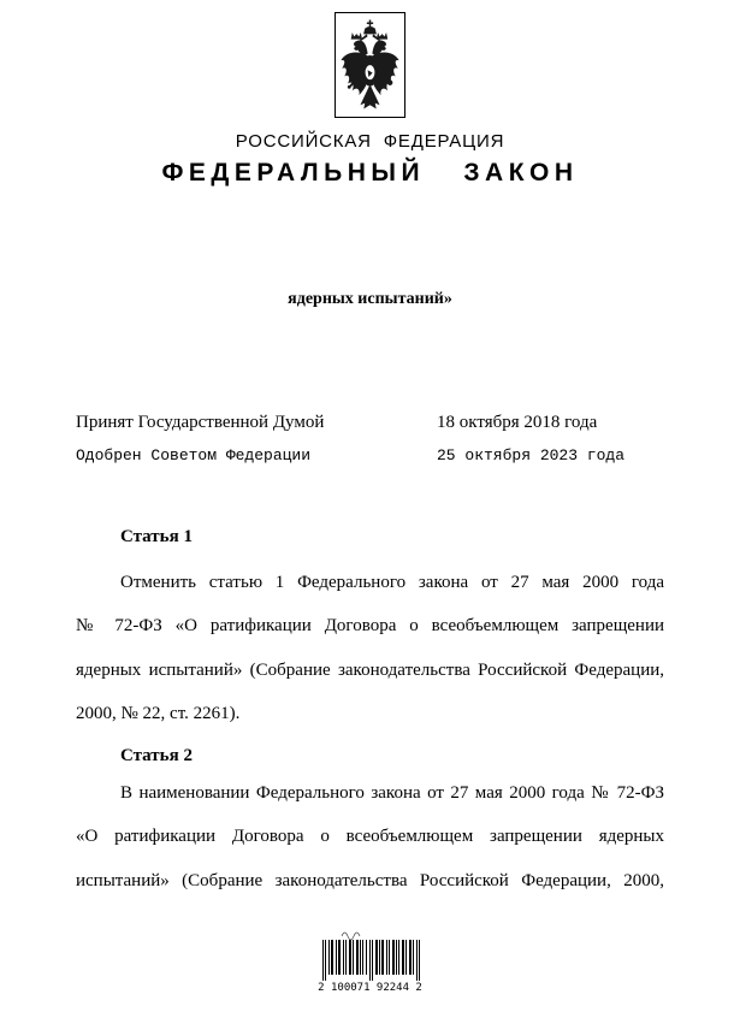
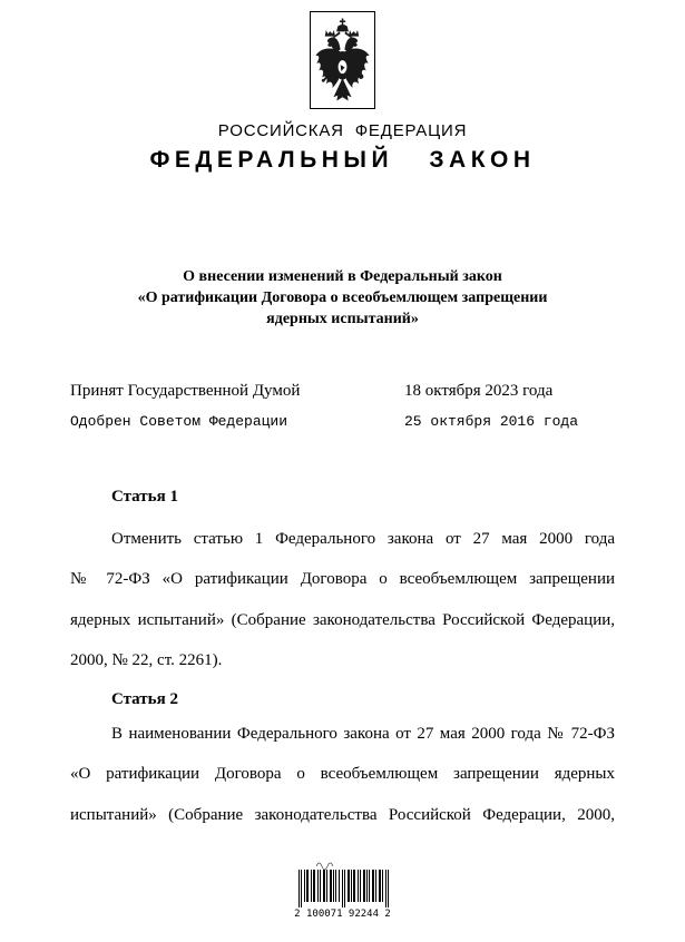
  РОССИЙСКАЯ ФЕДЕРАЦИЯ
  ФЕДЕРАЛЬНЫЙ ЗАКОН
+ О внесении изменений в Федеральный закон
+ «О ратификации Договора о всеобъемлющем запрещении
  ядерных испытаний»
  Принят Государственной Думой
- 18 октября 2018 года
+ 18 октября 2023 года
  Одобрен Советом Федерации
- 25 октября 2023 года
+ 25 октября 2016 года
  Статья 1
  Отменить статью 1 Федерального закона от 27 мая 2000 года
  № 72-ФЗ «О ратификации Договора о всеобъемлющем запрещении
  ядерных испытаний» (Собрание законодательства Российской Федерации,
  2000, № 22, ст. 2261).
  Статья 2
  В наименовании Федерального закона от 27 мая 2000 года № 72-ФЗ
  «О ратификации Договора о всеобъемлющем запрещении ядерных
  испытаний» (Собрание законодательства Российской Федерации, 2000,
  2 100071 92244 2
